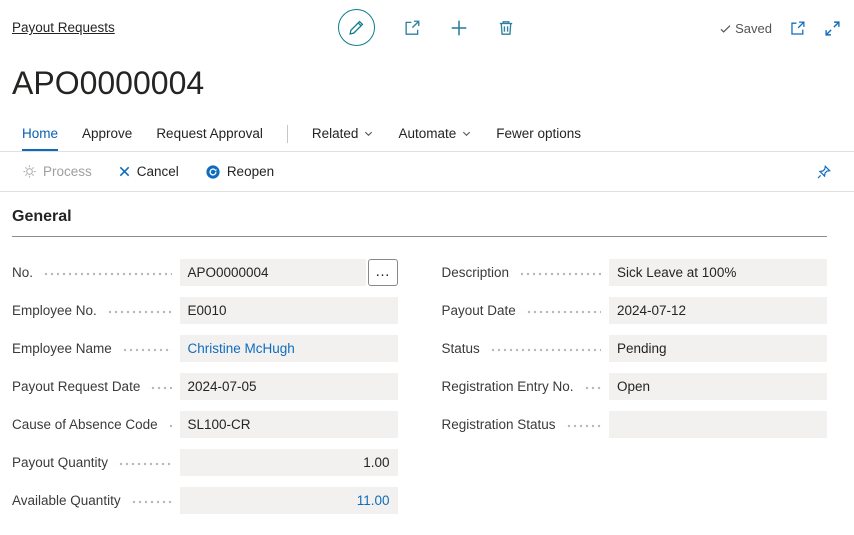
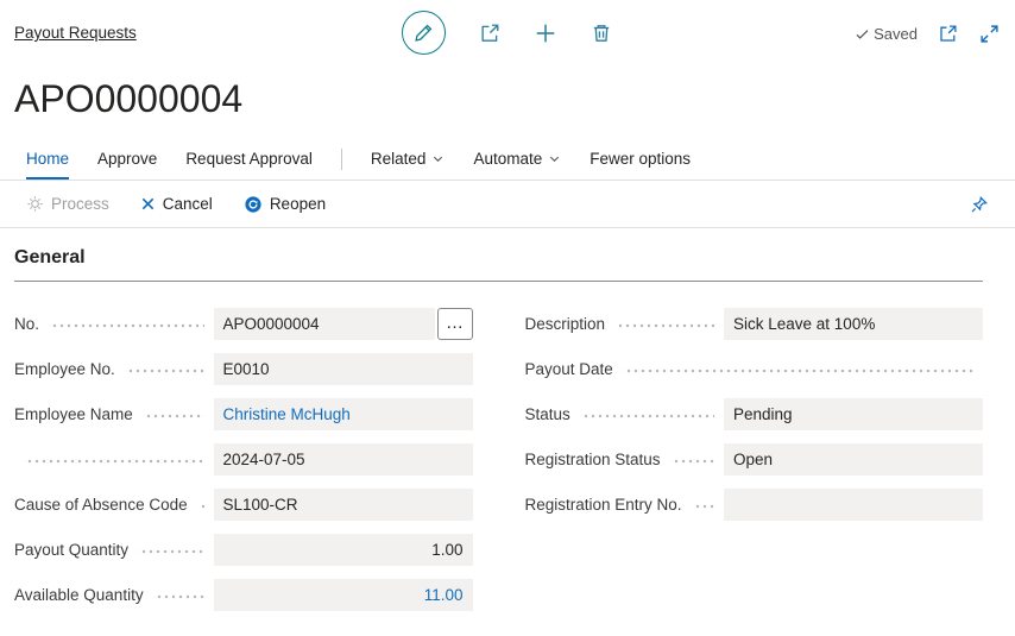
  Payout Requests
  Saved
  APO0000004
  Home
  Approve
  Request Approval
  Related
  Automate
  Fewer options
  Process
  Cancel
  Reopen
  General
  No.
  APO0000004
  …
  Employee No.
  E0010
  Employee Name
  Christine McHugh
- Payout Request Date
  2024-07-05
  Cause of Absence Code
  SL100-CR
  Payout Quantity
  1.00
  Available Quantity
  11.00
  Description
  Sick Leave at 100%
  Payout Date
- 2024-07-12
  Status
  Pending
- Registration Entry No.
+ Registration Status
  Open
- Registration Status
+ Registration Entry No.
